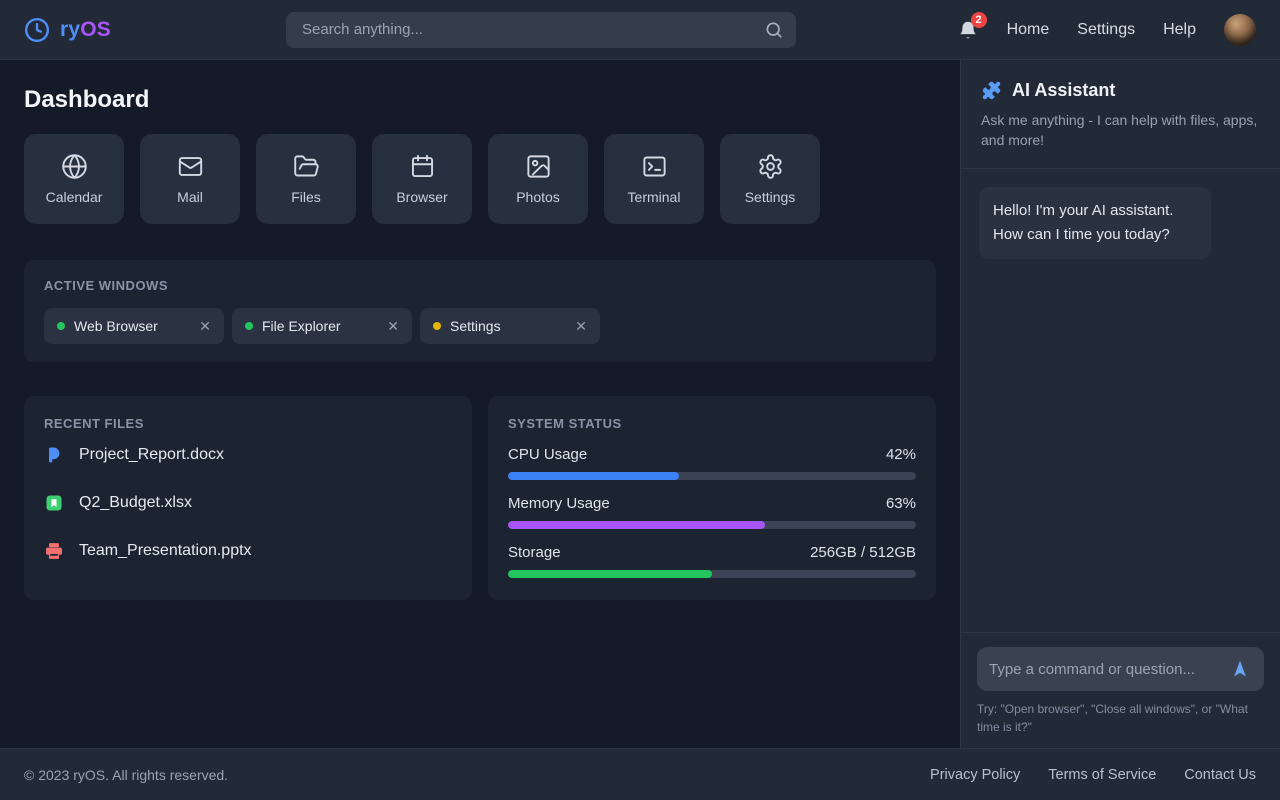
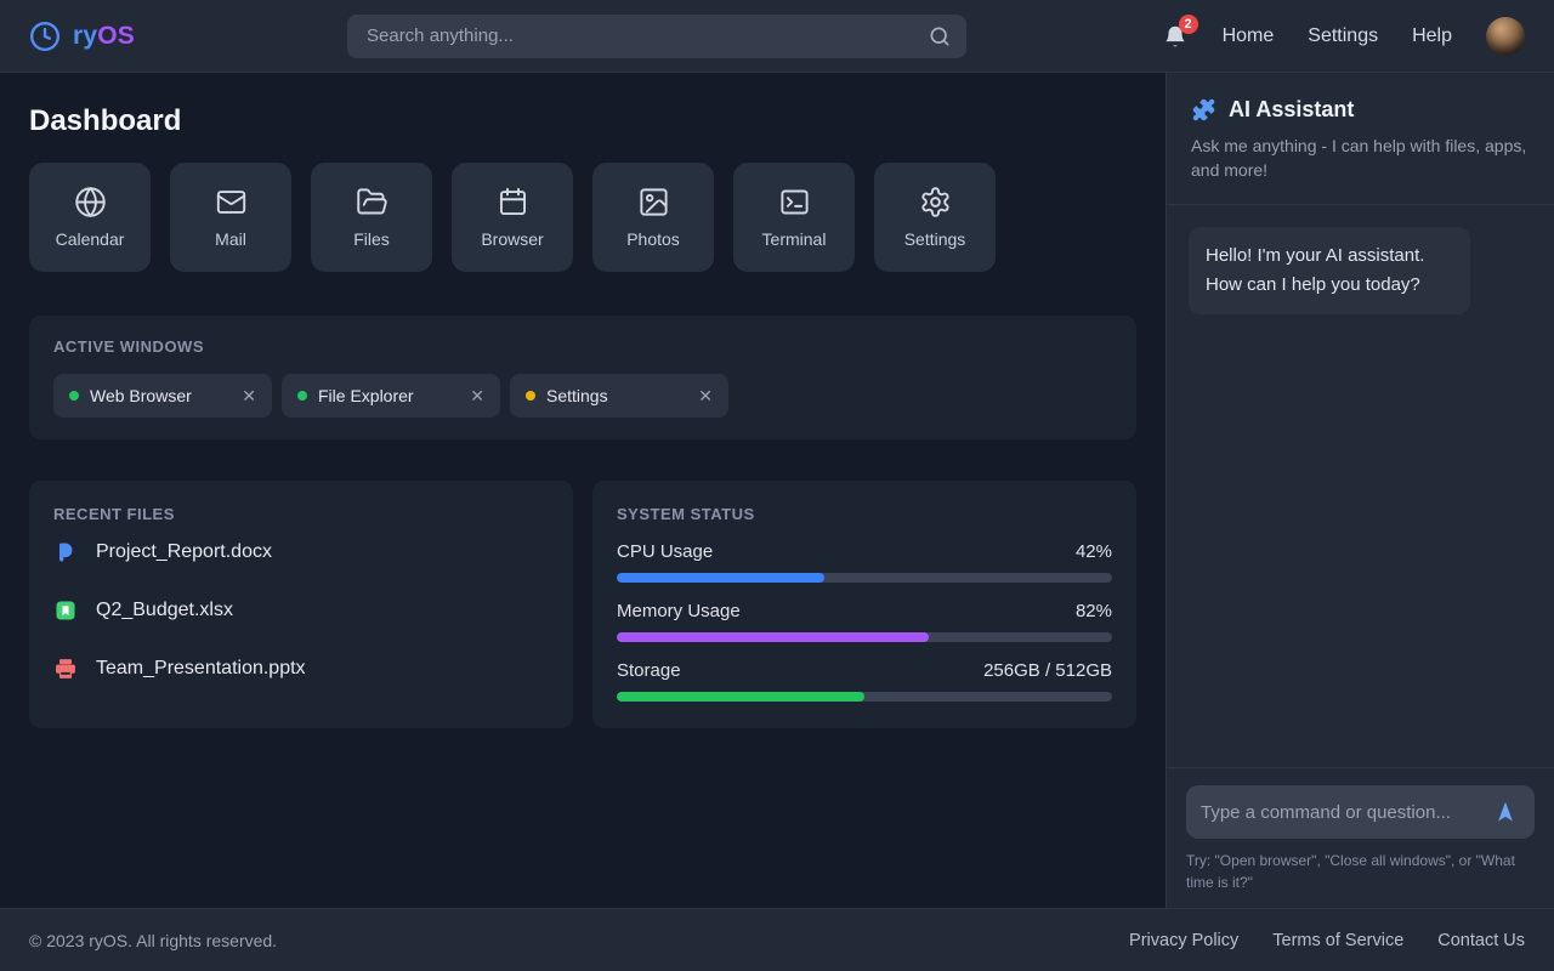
  ryOS
  Search anything...
  2
  Home
  Settings
  Help
  Dashboard
  Calendar
  Mail
  Files
  Browser
  Photos
  Terminal
  Settings
  ACTIVE WINDOWS
  Web Browser
  ✕
  File Explorer
  ✕
  Settings
  ✕
  RECENT FILES
  Project_Report.docx
  Q2_Budget.xlsx
  Team_Presentation.pptx
  SYSTEM STATUS
  CPU Usage
  42%
  Memory Usage
- 63%
+ 82%
  Storage
  256GB / 512GB
  AI Assistant
  Ask me anything - I can help with files, apps, and more!
- Hello! I'm your AI assistant. How can I time you today?
+ Hello! I'm your AI assistant. How can I help you today?
  Type a command or question...
  Try: "Open browser", "Close all windows", or "What time is it?"
  © 2023 ryOS. All rights reserved.
  Privacy Policy
  Terms of Service
  Contact Us
